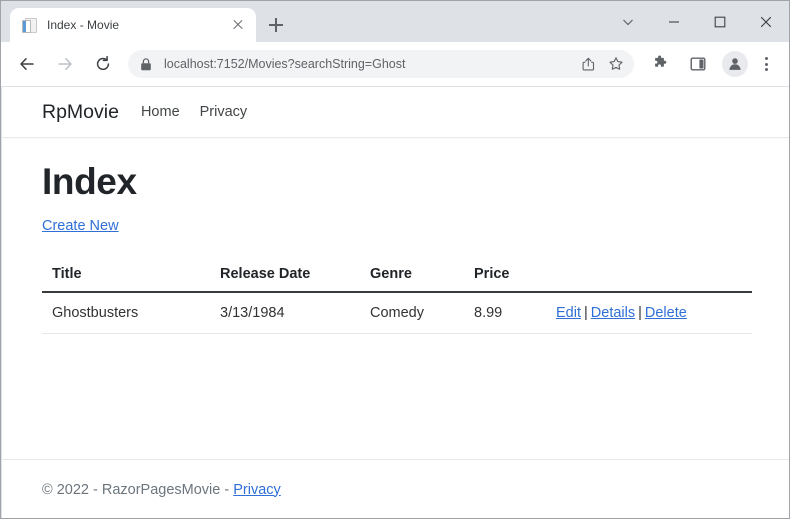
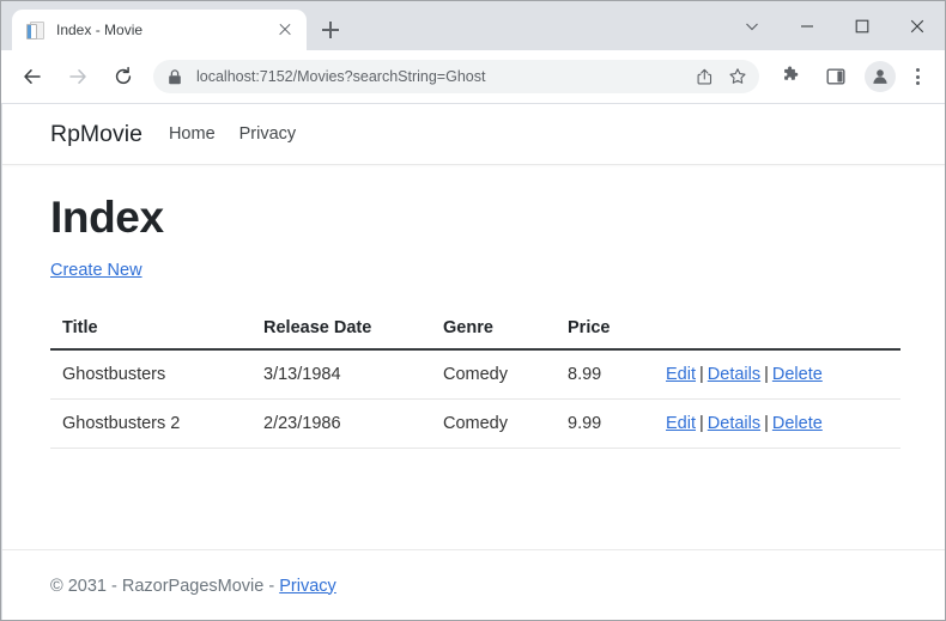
  Index - Movie
  localhost:7152/Movies?searchString=Ghost
  RpMovie
  Home
  Privacy
  Index
  Create New
  Title	Release Date	Genre	Price
  Ghostbusters	3/13/1984	Comedy	8.99	Edit | Details | Delete
+ Ghostbusters 2	2/23/1986	Comedy	9.99	Edit | Details | Delete
- © 2022 - RazorPagesMovie - Privacy
+ © 2031 - RazorPagesMovie - Privacy
